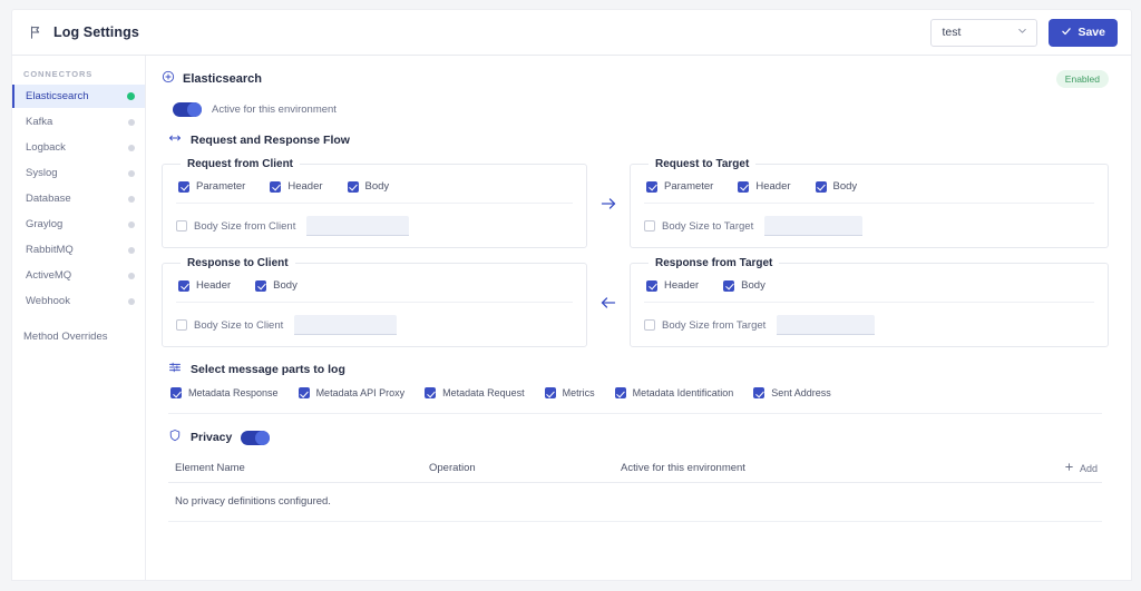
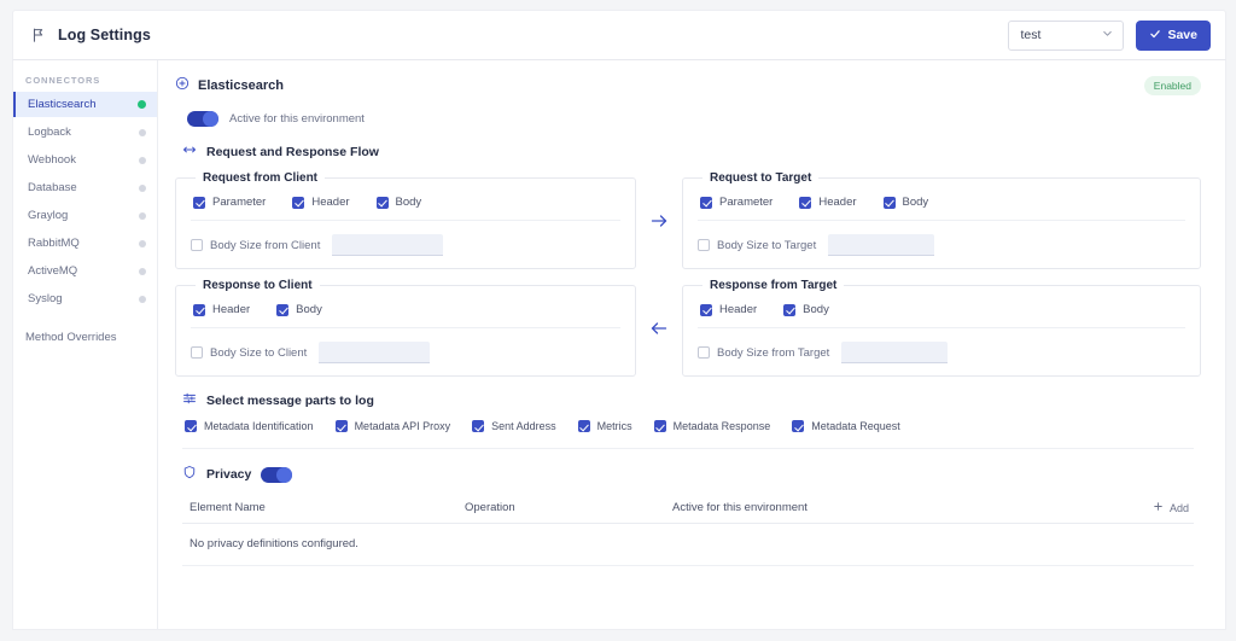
  Log Settings
  test
  Save
  CONNECTORS
  Elasticsearch
- Kafka
  Logback
- Syslog
+ Webhook
  Database
  Graylog
  RabbitMQ
  ActiveMQ
- Webhook
+ Syslog
  Method Overrides
  Elasticsearch
  Enabled
  Active for this environment
  Request and Response Flow
  Request from Client
  Parameter
  Header
  Body
  Body Size from Client
  Request to Target
  Parameter
  Header
  Body
  Body Size to Target
  Response to Client
  Header
  Body
  Body Size to Client
  Response from Target
  Header
  Body
  Body Size from Target
  Select message parts to log
- Metadata Response
+ Metadata Identification
  Metadata API Proxy
- Metadata Request
+ Sent Address
  Metrics
- Metadata Identification
+ Metadata Response
- Sent Address
+ Metadata Request
  Privacy
  Element Name
  Operation
  Active for this environment
  Add
  No privacy definitions configured.
